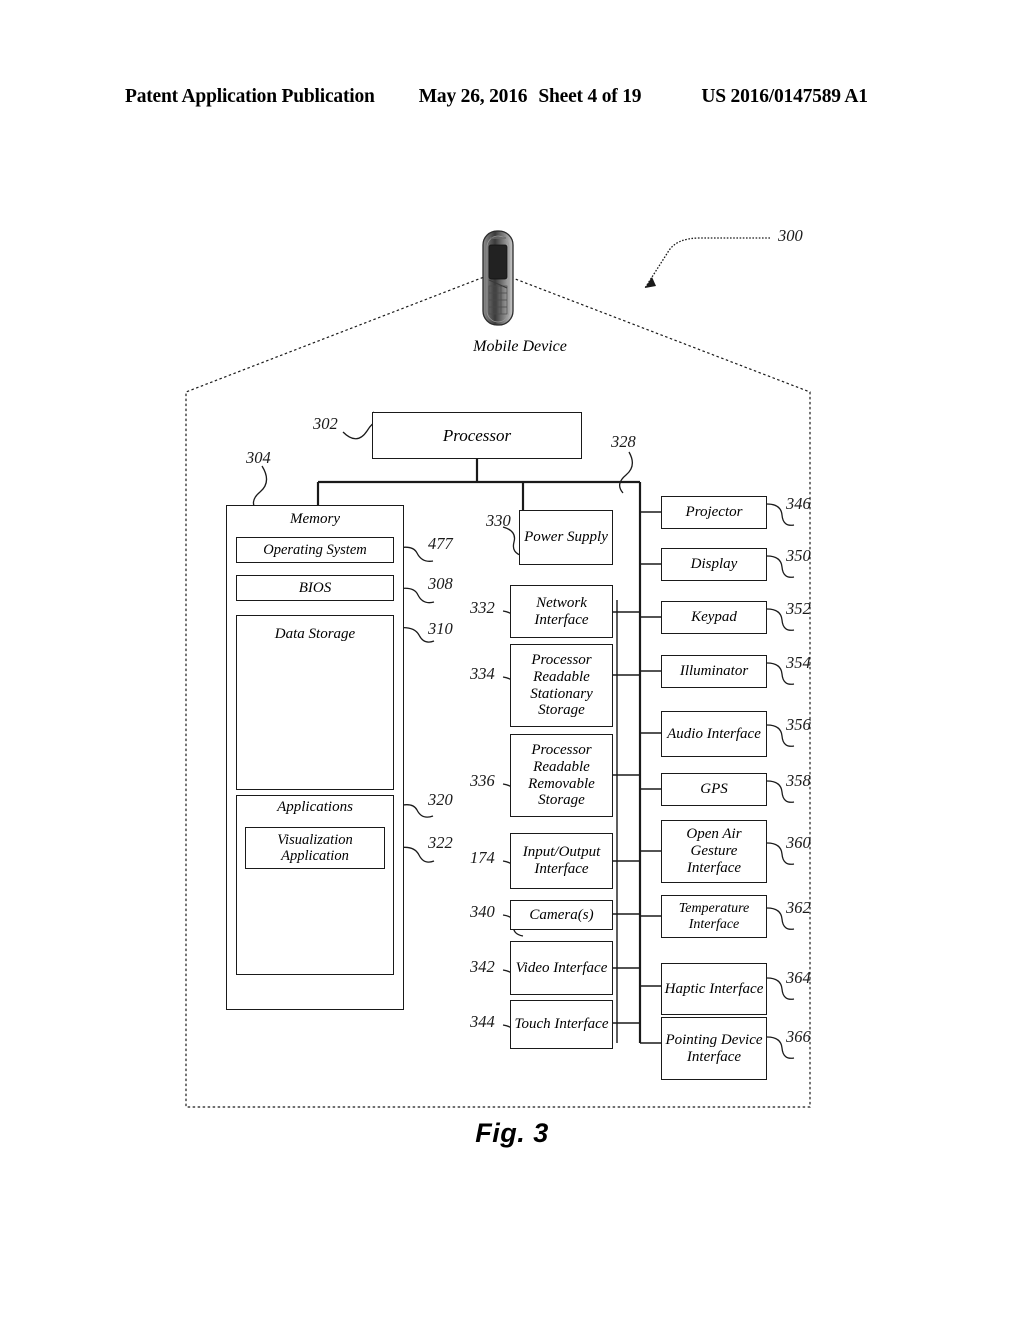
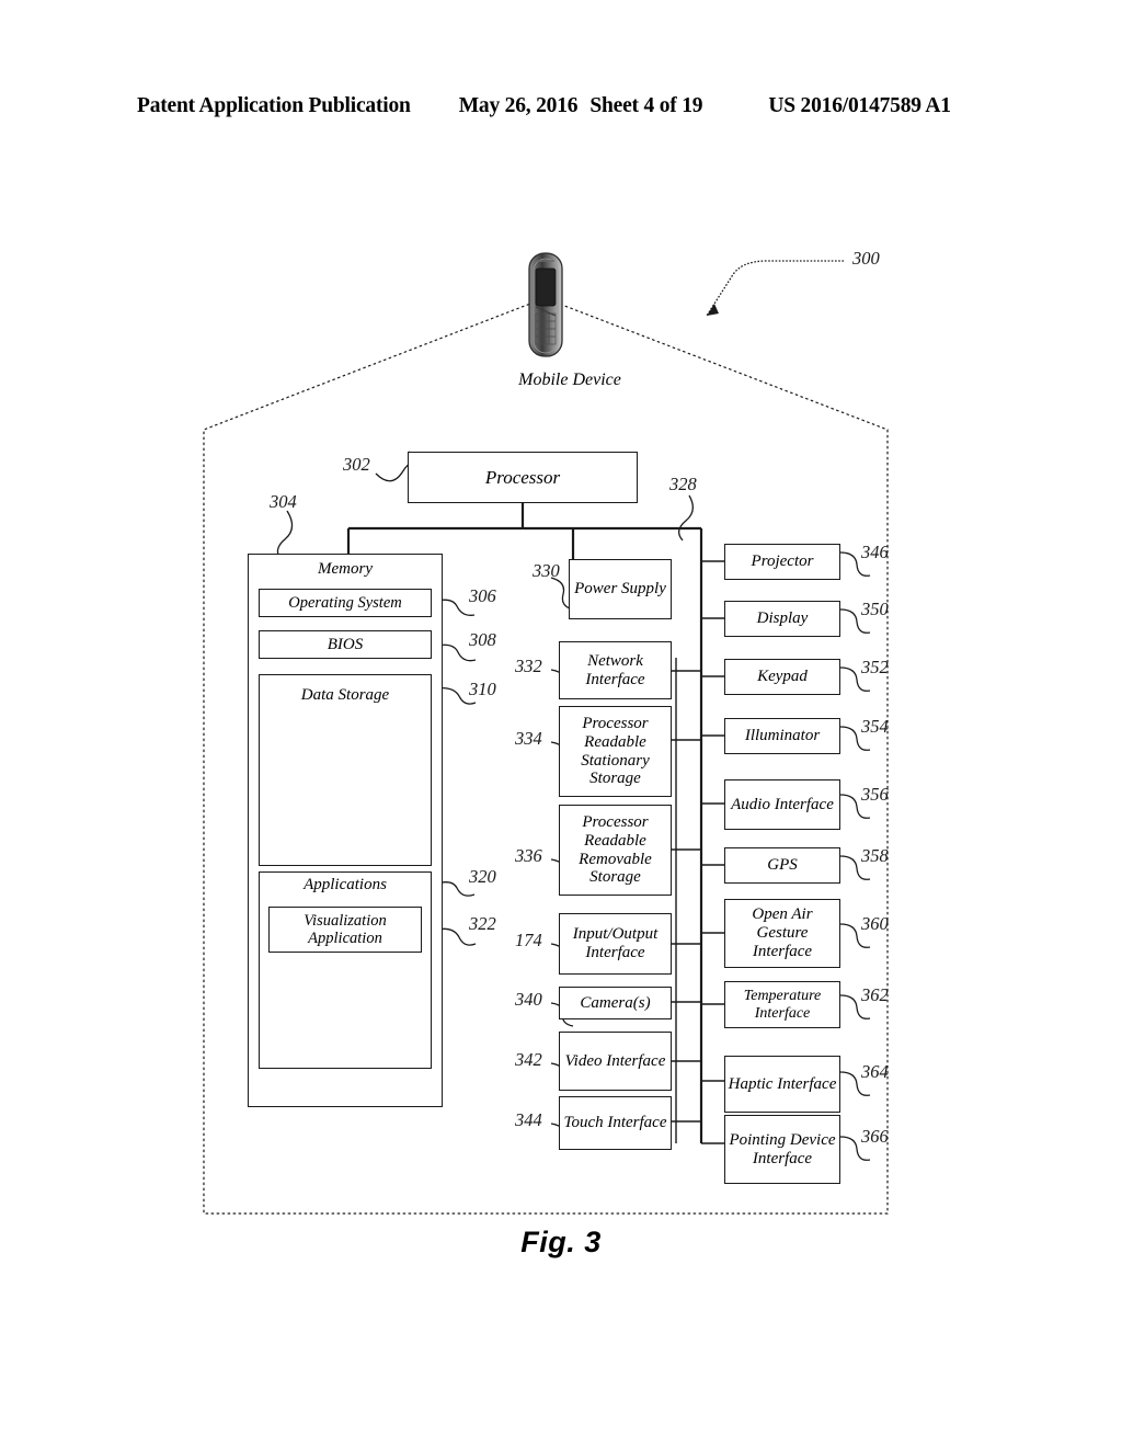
  Patent Application Publication
  May 26, 2016
  Sheet 4 of 19
  US 2016/0147589 A1
  Mobile Device
  300
  302
  304
- 477
+ 306
  308
  310
  320
  322
  328
  330
  332
  334
  336
  174
  340
  342
  344
  346
  350
  352
  354
  356
  358
  360
  362
  364
  366
  Processor
  Memory
  Operating System
  BIOS
  Data Storage
  Applications
  Visualization Application
  Power Supply
  Network Interface
  Processor Readable Stationary Storage
  Processor Readable Removable Storage
  Input/Output Interface
  Camera(s)
  Video Interface
  Touch Interface
  Projector
  Display
  Keypad
  Illuminator
  Audio Interface
  GPS
  Open Air Gesture Interface
  Temperature Interface
  Haptic Interface
  Pointing Device Interface
  Fig. 3
